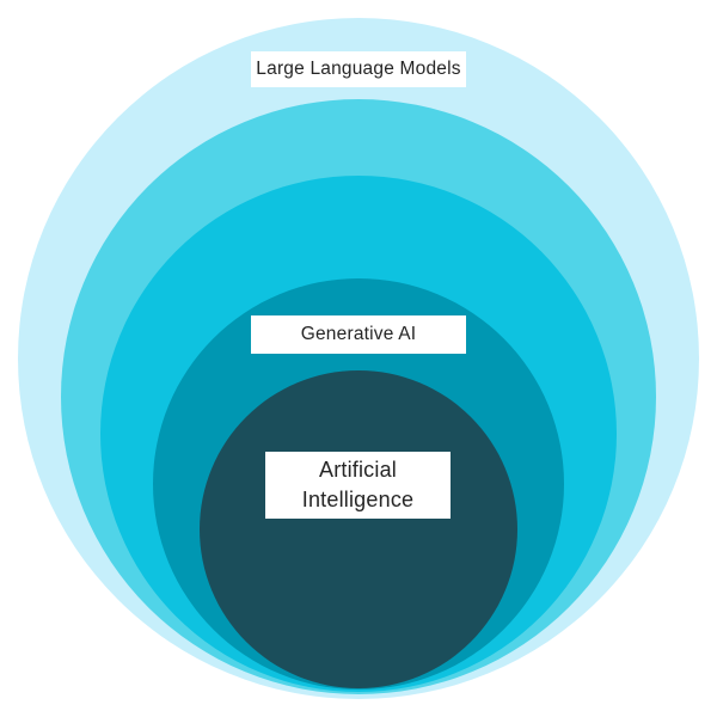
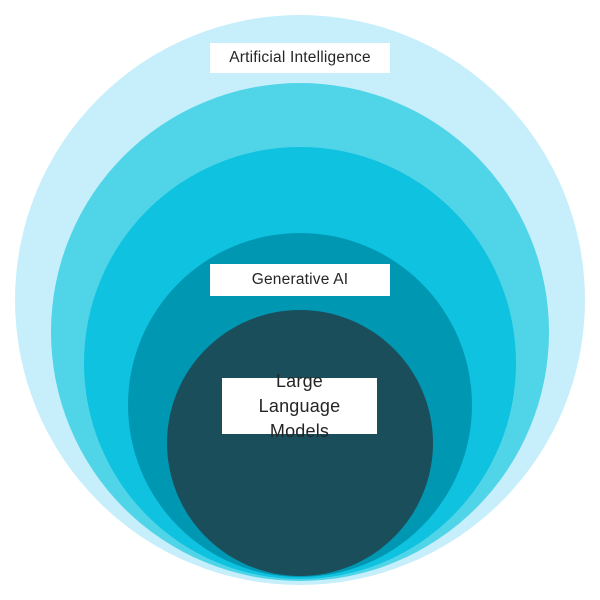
- Large Language Models
+ Artificial Intelligence
  Generative AI
- Artificial Intelligence
+ Large Language Models
